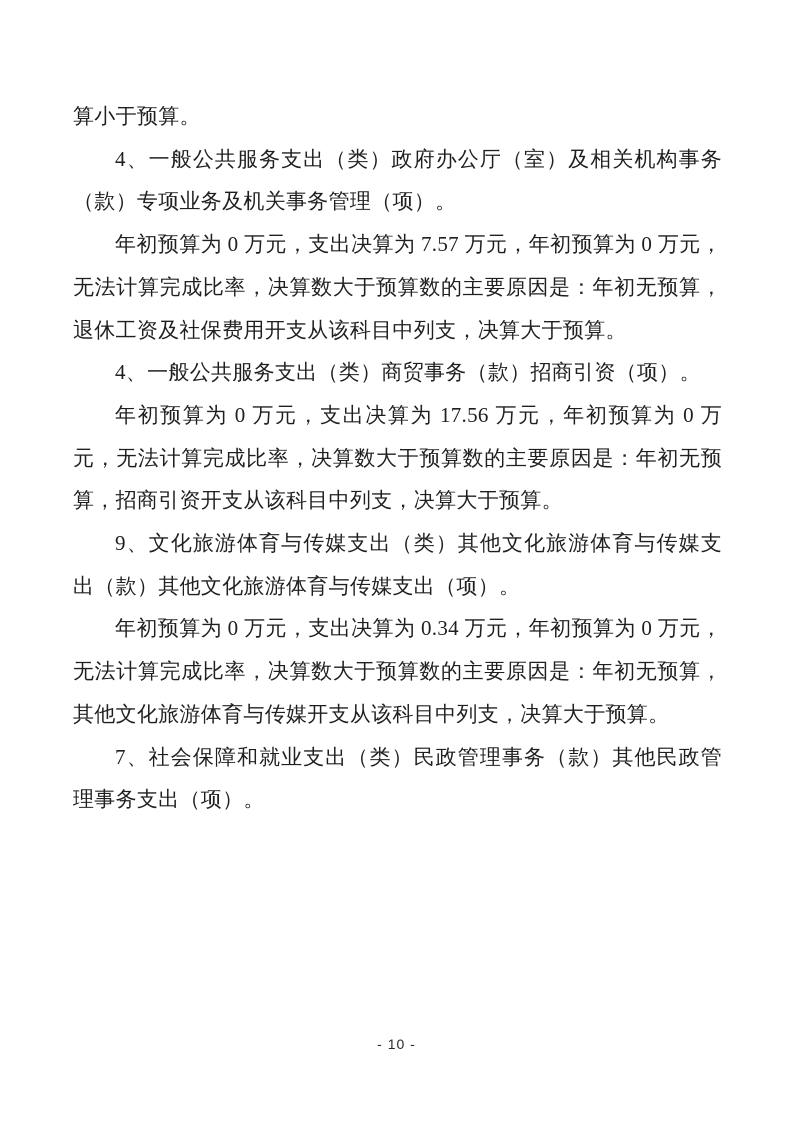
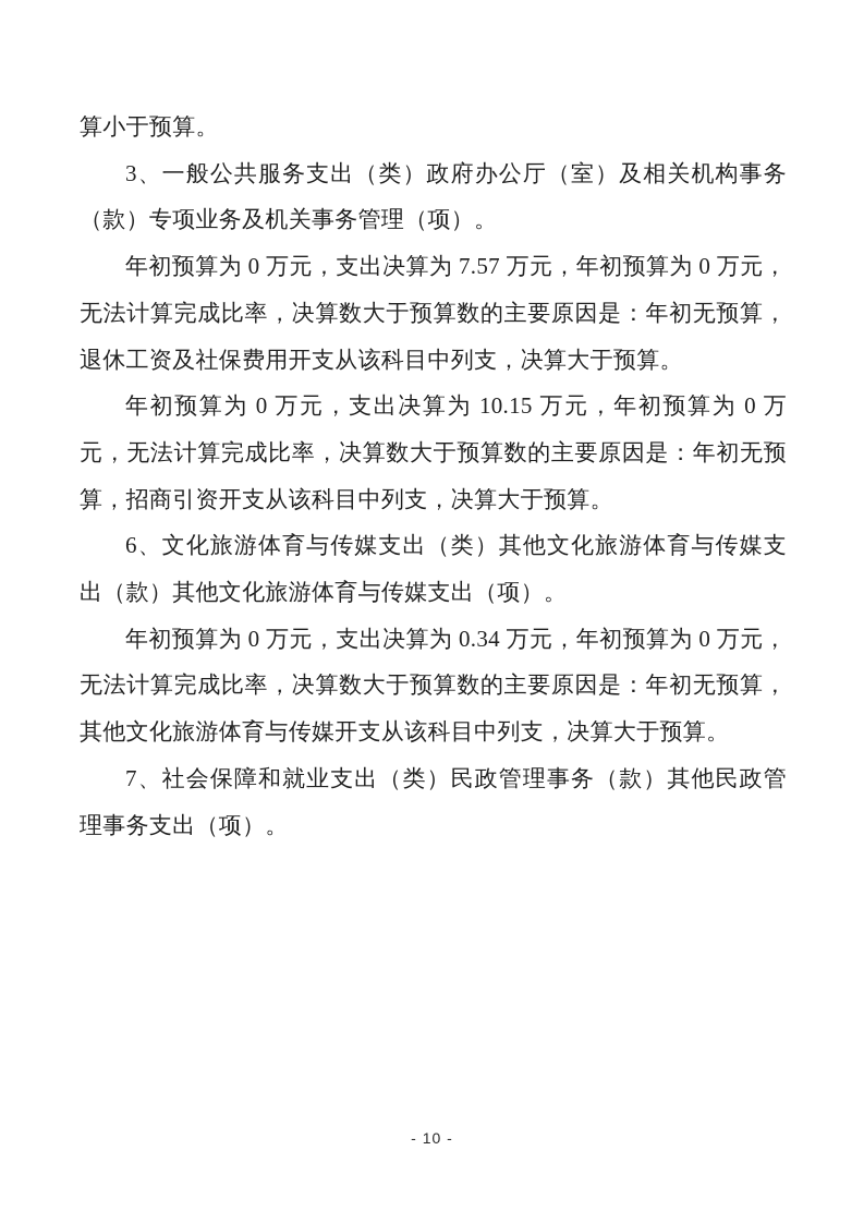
  算小于预算。
- 4、一般公共服务支出（类）政府办公厅（室）及相关机构事务（款）专项业务及机关事务管理（项）。
+ 3、一般公共服务支出（类）政府办公厅（室）及相关机构事务（款）专项业务及机关事务管理（项）。
  年初预算为 0 万元，支出决算为 7.57 万元，年初预算为 0 万元，无法计算完成比率，决算数大于预算数的主要原因是：年初无预算，退休工资及社保费用开支从该科目中列支，决算大于预算。
- 4、一般公共服务支出（类）商贸事务（款）招商引资（项）。
- 年初预算为 0 万元，支出决算为 17.56 万元，年初预算为 0 万元，无法计算完成比率，决算数大于预算数的主要原因是：年初无预算，招商引资开支从该科目中列支，决算大于预算。
+ 年初预算为 0 万元，支出决算为 10.15 万元，年初预算为 0 万元，无法计算完成比率，决算数大于预算数的主要原因是：年初无预算，招商引资开支从该科目中列支，决算大于预算。
- 9、文化旅游体育与传媒支出（类）其他文化旅游体育与传媒支出（款）其他文化旅游体育与传媒支出（项）。
+ 6、文化旅游体育与传媒支出（类）其他文化旅游体育与传媒支出（款）其他文化旅游体育与传媒支出（项）。
  年初预算为 0 万元，支出决算为 0.34 万元，年初预算为 0 万元，无法计算完成比率，决算数大于预算数的主要原因是：年初无预算，其他文化旅游体育与传媒开支从该科目中列支，决算大于预算。
  7、社会保障和就业支出（类）民政管理事务（款）其他民政管理事务支出（项）。
  - 10 -
